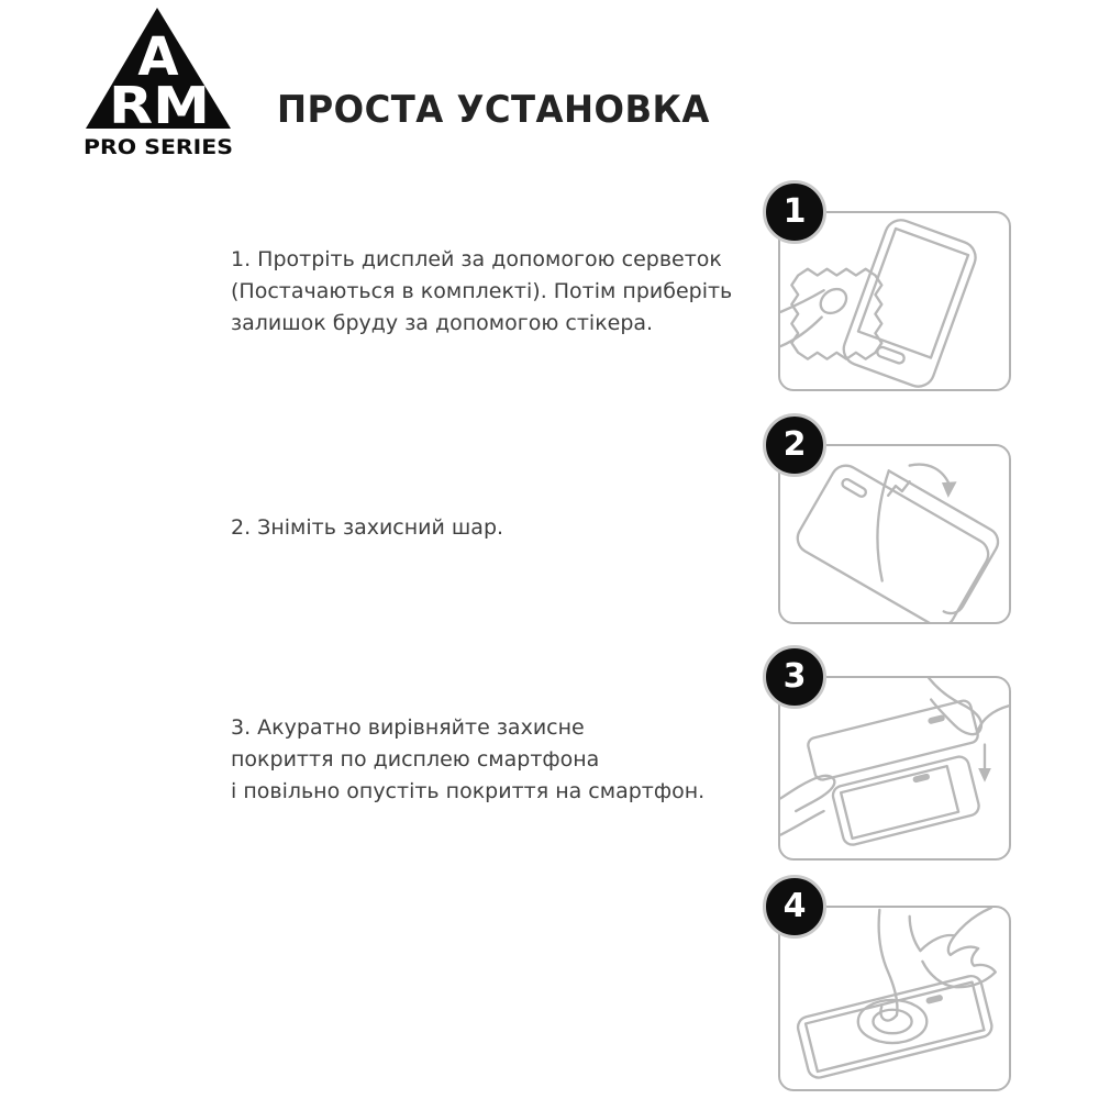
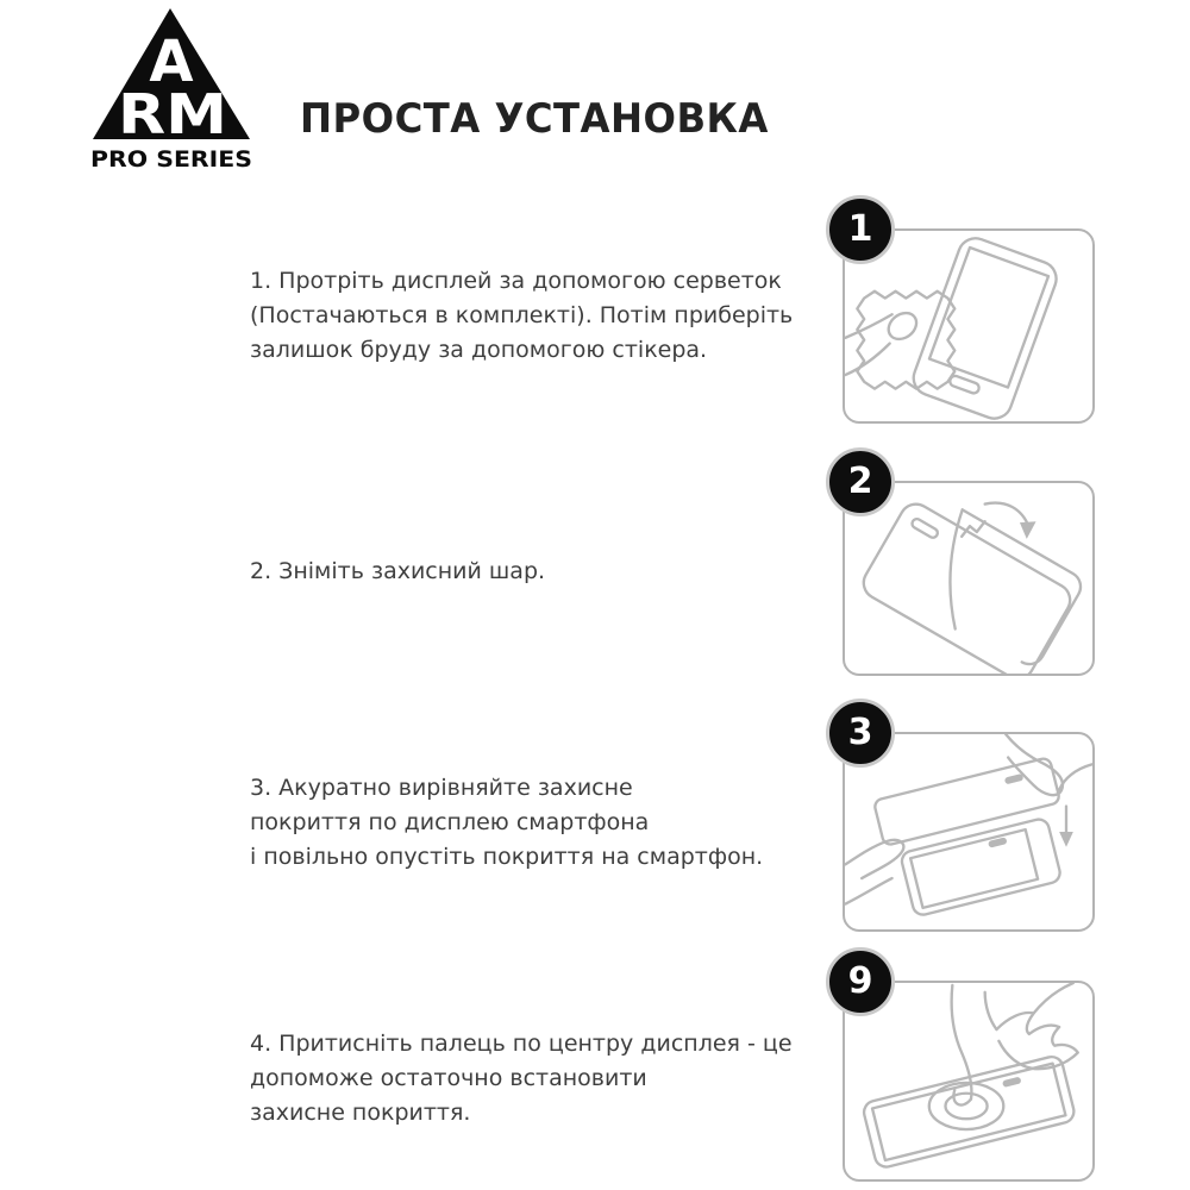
  A
  RM
  PRO SERIES
  ПРОСТА УСТАНОВКА
  1. Протріть дисплей за допомогою серветок
  (Постачаються в комплекті). Потім приберіть
  залишок бруду за допомогою стікера.
  1
  2. Зніміть захисний шар.
  2
  3. Акуратно вирівняйте захисне
  покриття по дисплею смартфона
  і повільно опустіть покриття на смартфон.
  3
+ 4. Притисніть палець по центру дисплея - це
+ допоможе остаточно встановити
+ захисне покриття.
- 4
+ 9
